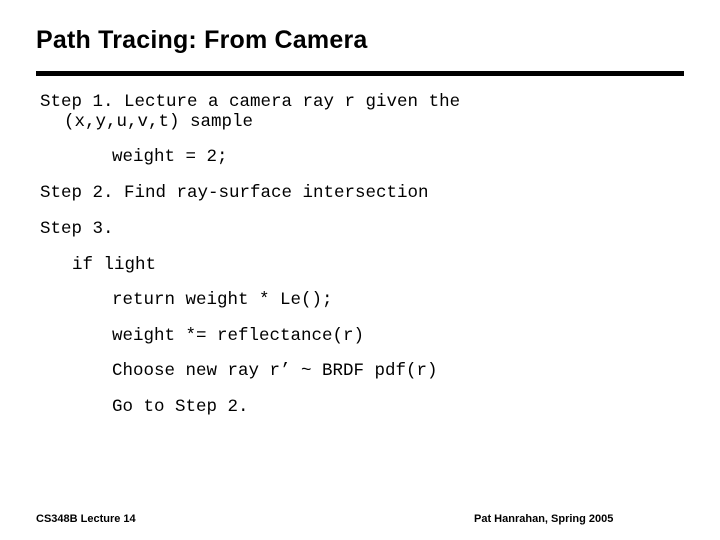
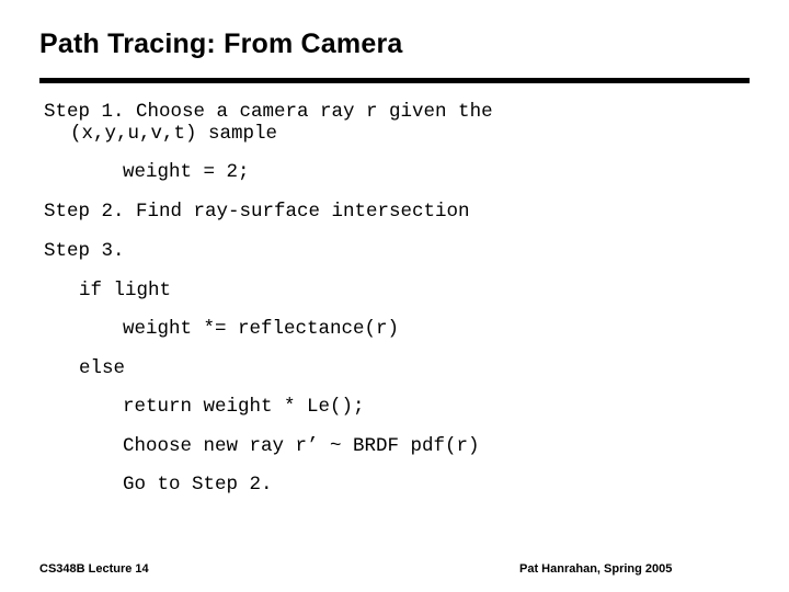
  Path Tracing: From Camera
- Step 1. Lecture a camera ray r given the
+ Step 1. Choose a camera ray r given the
  (x,y,u,v,t) sample
  weight = 2;
  Step 2. Find ray-surface intersection
  Step 3.
  if light
- return weight * Le();
+ weight *= reflectance(r)
+ else
- weight *= reflectance(r)
+ return weight * Le();
  Choose new ray r’ ~ BRDF pdf(r)
  Go to Step 2.
  CS348B Lecture 14
  Pat Hanrahan, Spring 2005
